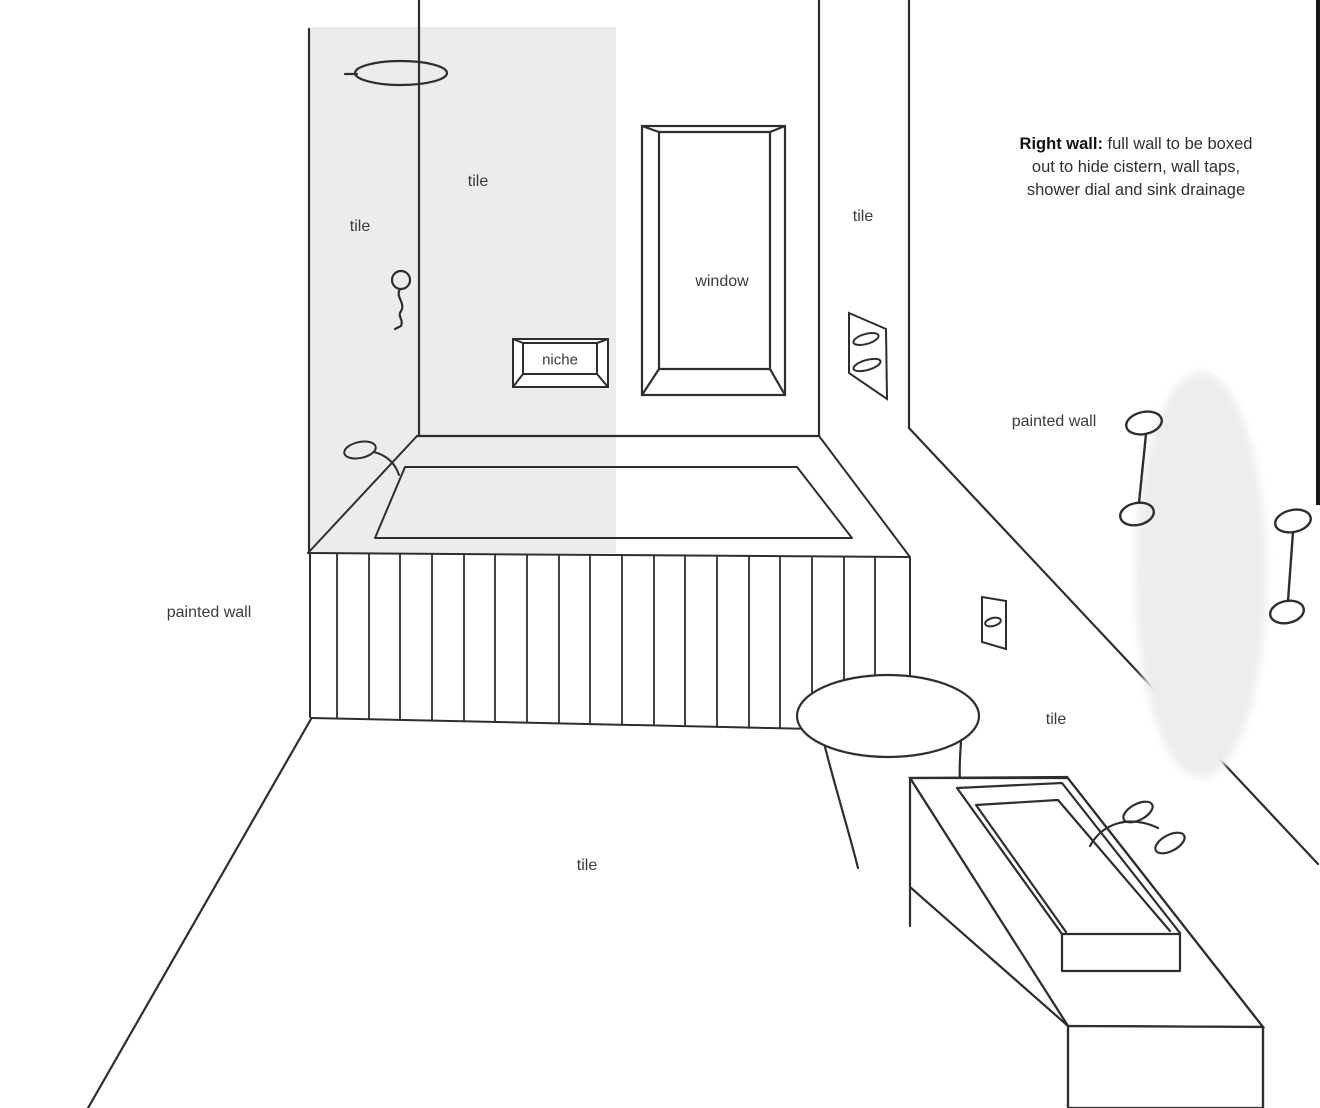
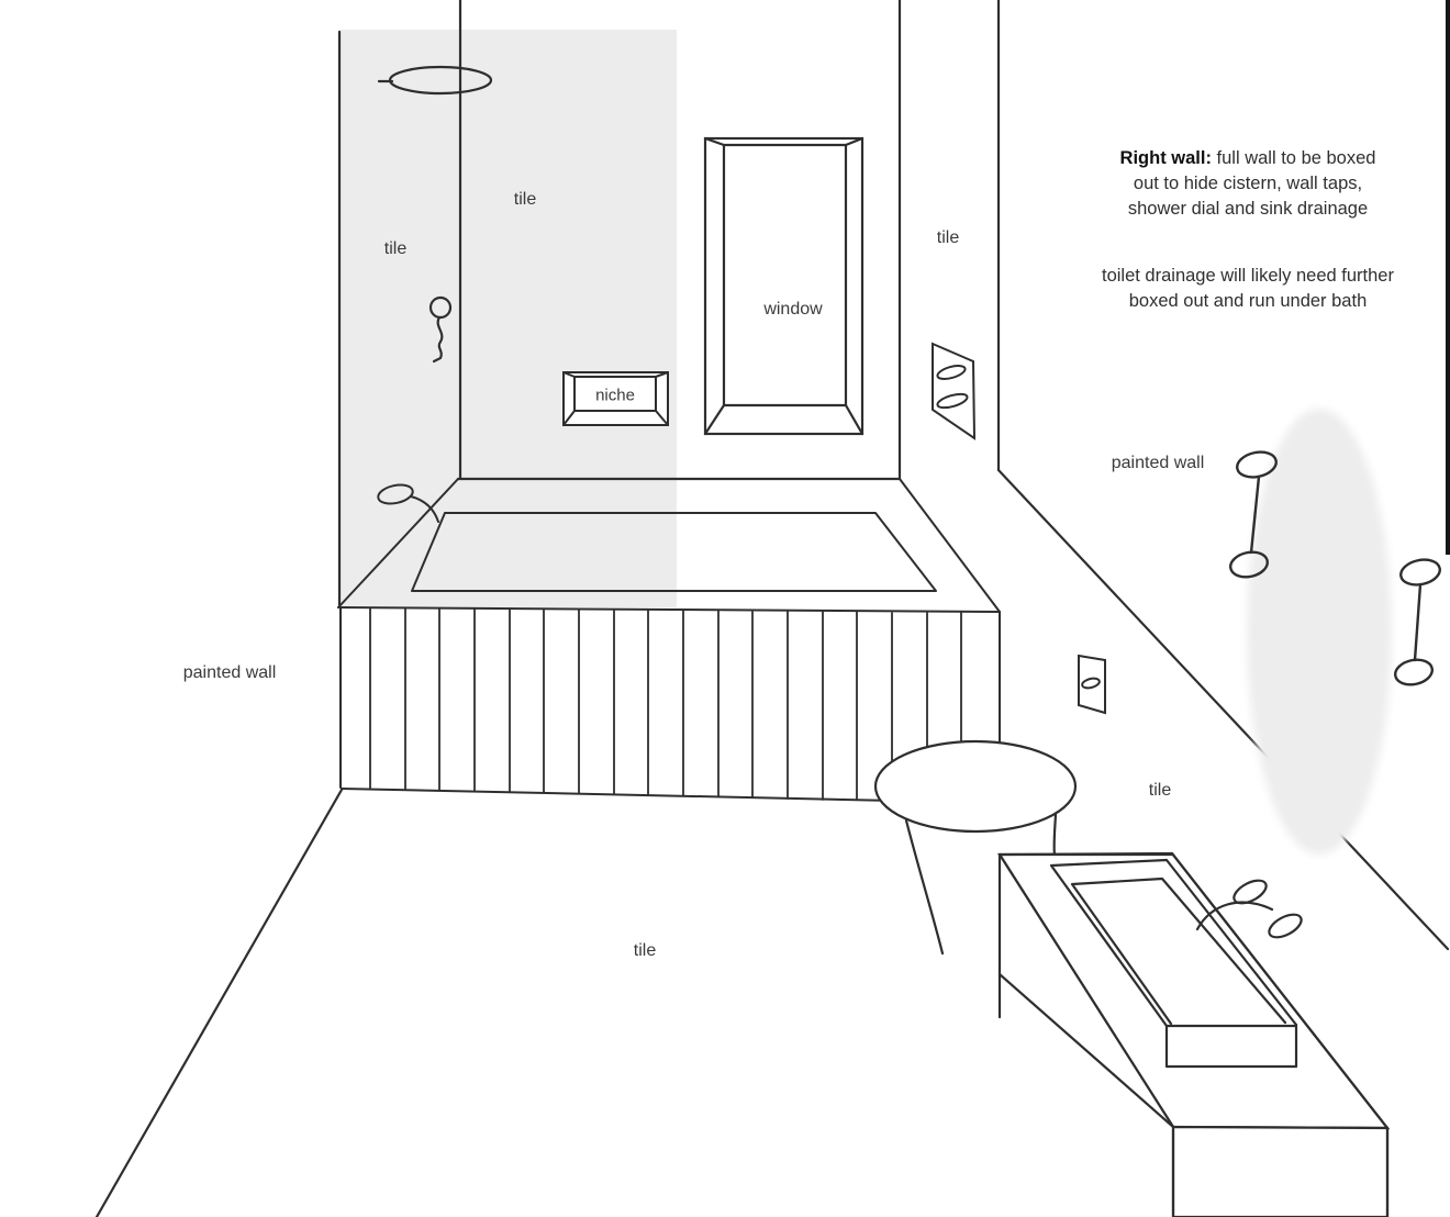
  Right wall: full wall to be boxed
  out to hide cistern, wall taps,
  shower dial and sink drainage
+ toilet drainage will likely need further
+ boxed out and run under bath
  tile
  tile
  window
  niche
  tile
  painted wall
  tile
  painted wall
  tile
